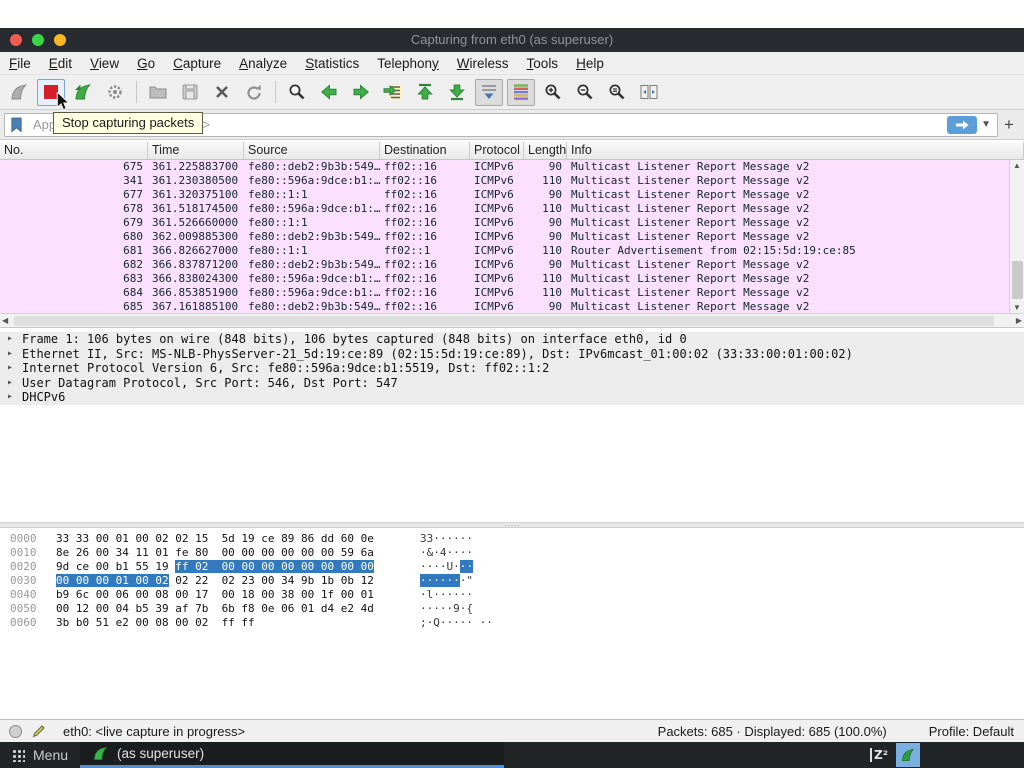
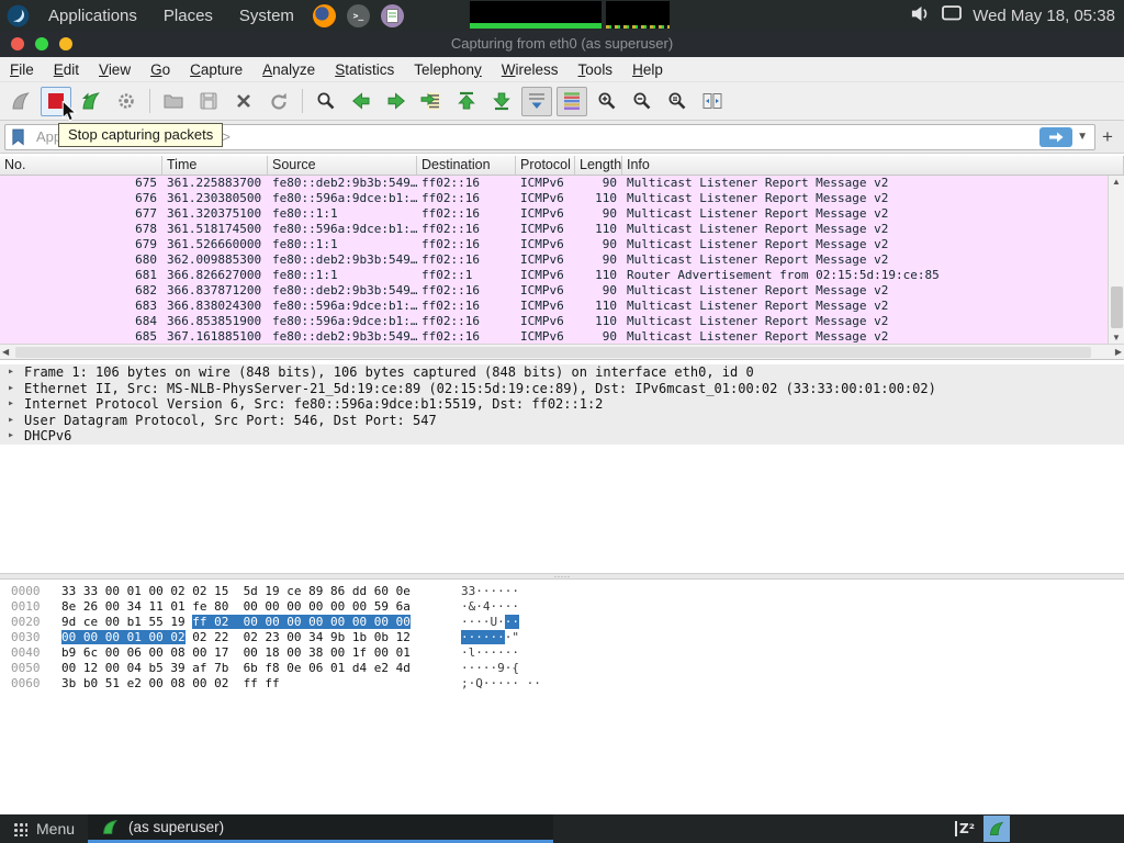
+ Applications
+ Places
+ System
+ >_
+ Wed May 18, 05:38
  Capturing from eth0 (as superuser)
  File
  Edit
  View
  Go
  Capture
  Analyze
  Statistics
  Telephony
  Wireless
  Tools
  Help
  ▼
  +
  No.
  Time
  Source
  Destination
  Protocol
  Length
  Info
  675
  361.225883700
  fe80::deb2:9b3b:549…
  ff02::16
  ICMPv6
  90
  Multicast Listener Report Message v2
- 341
+ 676
  361.230380500
  fe80::596a:9dce:b1:…
  ff02::16
  ICMPv6
  110
  Multicast Listener Report Message v2
  677
  361.320375100
  fe80::1:1
  ff02::16
  ICMPv6
  90
  Multicast Listener Report Message v2
  678
  361.518174500
  fe80::596a:9dce:b1:…
  ff02::16
  ICMPv6
  110
  Multicast Listener Report Message v2
  679
  361.526660000
  fe80::1:1
  ff02::16
  ICMPv6
  90
  Multicast Listener Report Message v2
  680
  362.009885300
  fe80::deb2:9b3b:549…
  ff02::16
  ICMPv6
  90
  Multicast Listener Report Message v2
  681
  366.826627000
  fe80::1:1
  ff02::1
  ICMPv6
  110
  Router Advertisement from 02:15:5d:19:ce:85
  682
  366.837871200
  fe80::deb2:9b3b:549…
  ff02::16
  ICMPv6
  90
  Multicast Listener Report Message v2
  683
  366.838024300
  fe80::596a:9dce:b1:…
  ff02::16
  ICMPv6
  110
  Multicast Listener Report Message v2
  684
  366.853851900
  fe80::596a:9dce:b1:…
  ff02::16
  ICMPv6
  110
  Multicast Listener Report Message v2
  685
  367.161885100
  fe80::deb2:9b3b:549…
  ff02::16
  ICMPv6
  90
  Multicast Listener Report Message v2
  ▲
  ▼
  ◀
  ▶
  ▸
  Frame 1: 106 bytes on wire (848 bits), 106 bytes captured (848 bits) on interface eth0, id 0
  ▸
  Ethernet II, Src: MS-NLB-PhysServer-21_5d:19:ce:89 (02:15:5d:19:ce:89), Dst: IPv6mcast_01:00:02 (33:33:00:01:00:02)
  ▸
  Internet Protocol Version 6, Src: fe80::596a:9dce:b1:5519, Dst: ff02::1:2
  ▸
  User Datagram Protocol, Src Port: 546, Dst Port: 547
  ▸
  DHCPv6
  ·····
  0000
  33 33 00 01 00 02 02 15 5d 19 ce 89 86 dd 60 0e
  33······
  0010
  8e 26 00 34 11 01 fe 80 00 00 00 00 00 00 59 6a
  ·&·4····
  0020
  9d ce 00 b1 55 19 ff 02 00 00 00 00 00 00 00 00
  ····U···
  0030
  00 00 00 01 00 02 02 22 02 23 00 34 9b 1b 0b 12
  ·······"
  0040
  b9 6c 00 06 00 08 00 17 00 18 00 38 00 1f 00 01
  ·l······
  0050
  00 12 00 04 b5 39 af 7b 6b f8 0e 06 01 d4 e2 4d
  ·····9·{
  0060
  3b b0 51 e2 00 08 00 02 ff ff
  ;·Q····· ··
- eth0: <live capture in progress>
- Packets: 685 · Displayed: 685 (100.0%)
- Profile: Default
  Menu
  (as superuser)
  Z²
  Stop capturing packets
